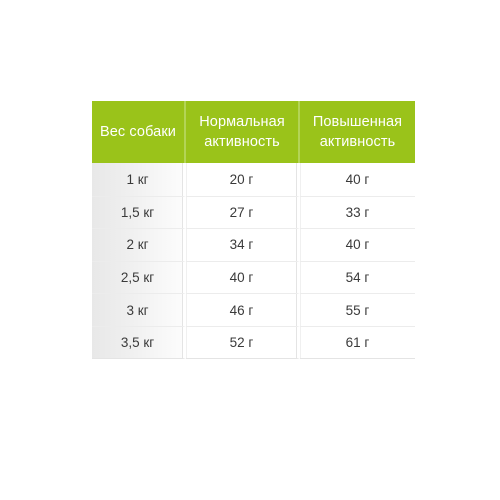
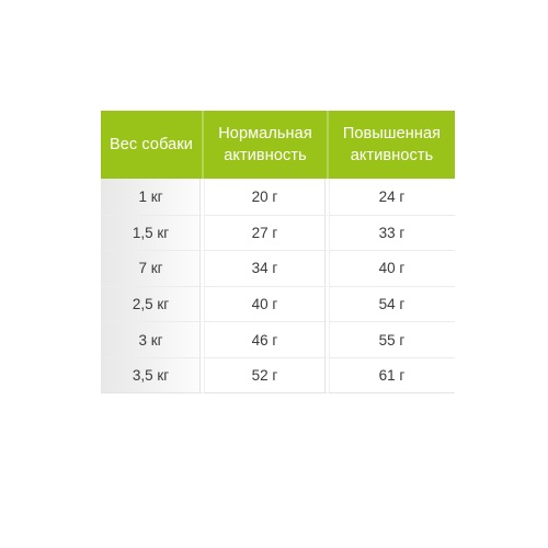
  Вес собаки	Нормальная активность	Повышенная активность
- 1 кг	20 г	40 г
+ 1 кг	20 г	24 г
  1,5 кг	27 г	33 г
- 2 кг	34 г	40 г
+ 7 кг	34 г	40 г
  2,5 кг	40 г	54 г
  3 кг	46 г	55 г
  3,5 кг	52 г	61 г
